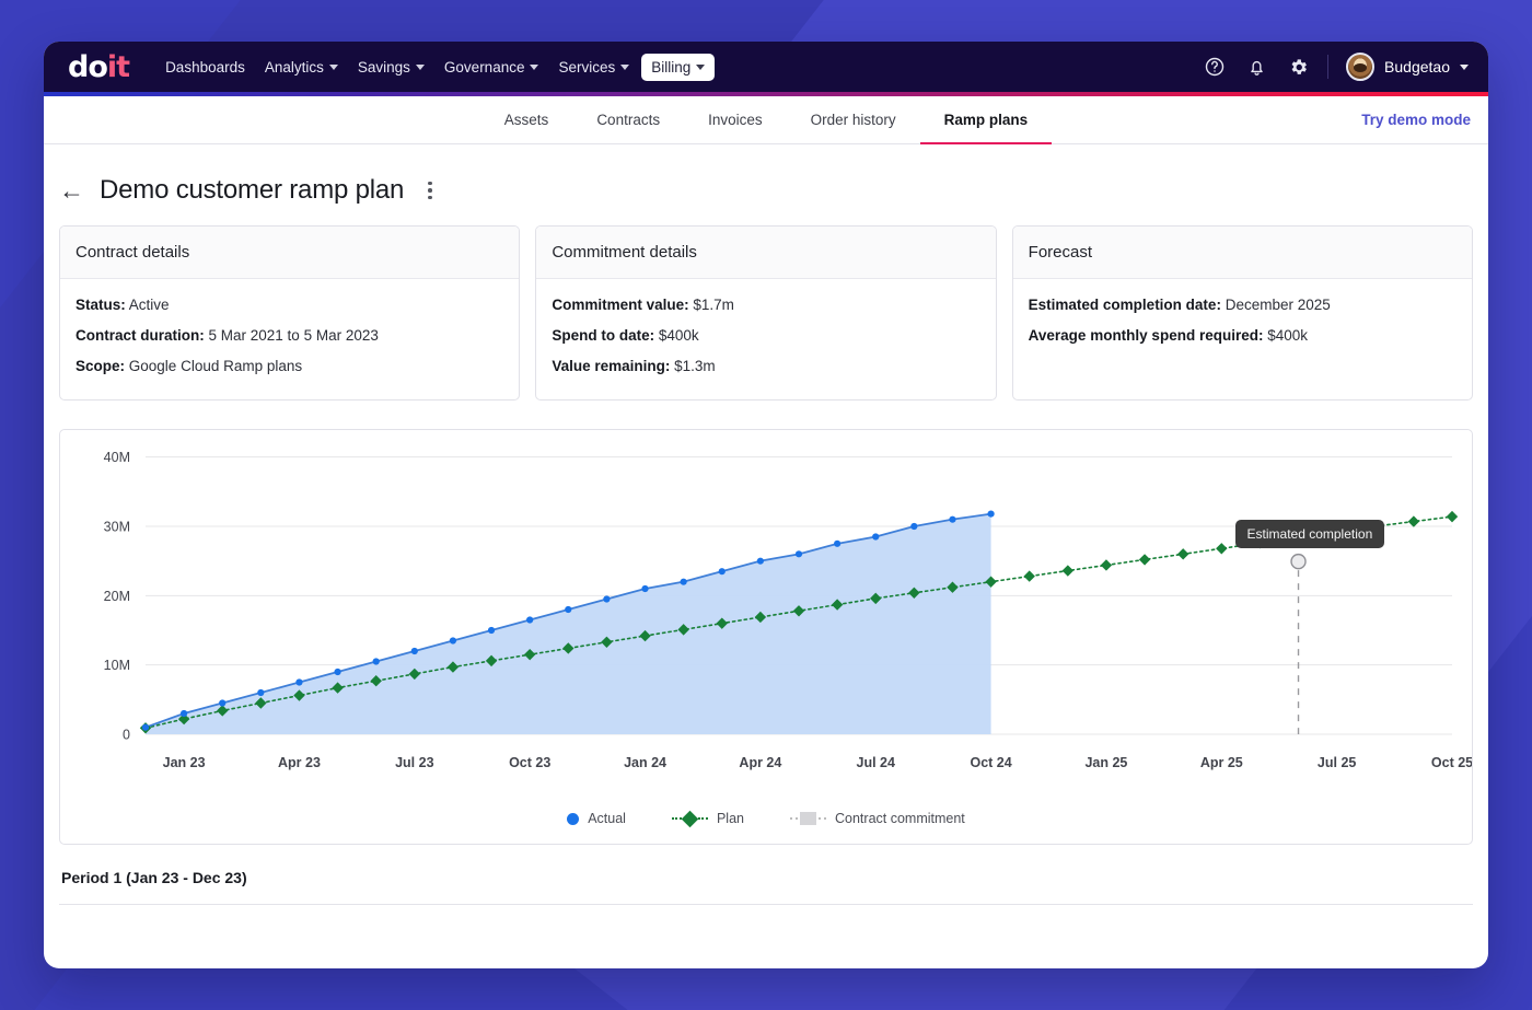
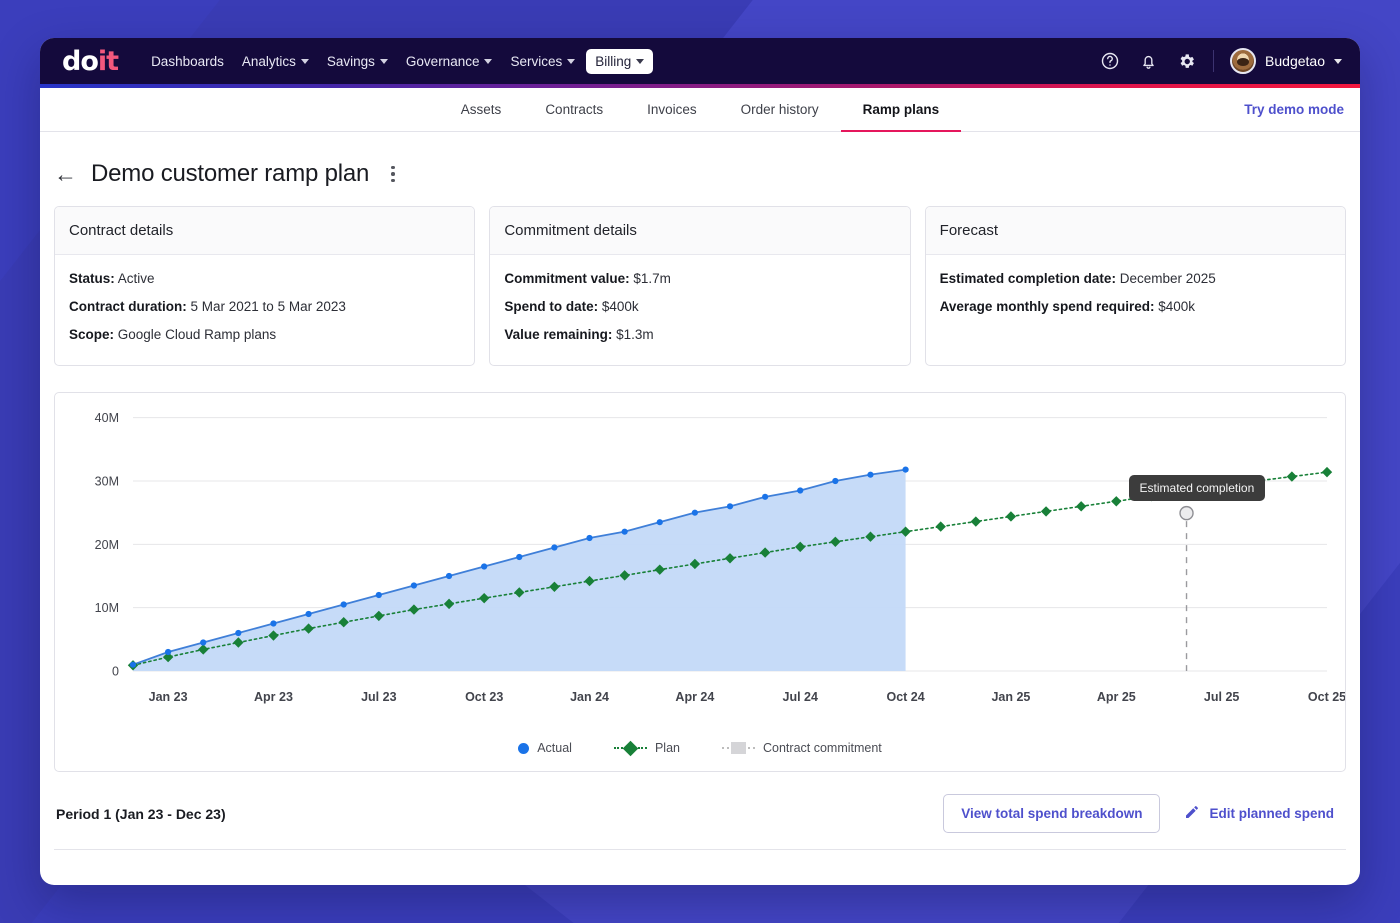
  do
  it
  Dashboards
  Analytics
  Savings
  Governance
  Services
  Billing
  Budgetao
  Assets
  Contracts
  Invoices
  Order history
  Ramp plans
  Try demo mode
  ←
  Demo customer ramp plan
  Contract details
  Status: Active
  Contract duration: 5 Mar 2021 to 5 Mar 2023
  Scope: Google Cloud Ramp plans
  Commitment details
  Commitment value: $1.7m
  Spend to date: $400k
  Value remaining: $1.3m
  Forecast
  Estimated completion date: December 2025
  Average monthly spend required: $400k
  0
  10M
  20M
  30M
  40M
  Jan 23
  Apr 23
  Jul 23
  Oct 23
  Jan 24
  Apr 24
  Jul 24
  Oct 24
  Jan 25
  Apr 25
  Jul 25
  Oct 25
  Estimated completion
  Actual
  Plan
  Contract commitment
  Period 1 (Jan 23 - Dec 23)
+ View total spend breakdown
+ Edit planned spend
